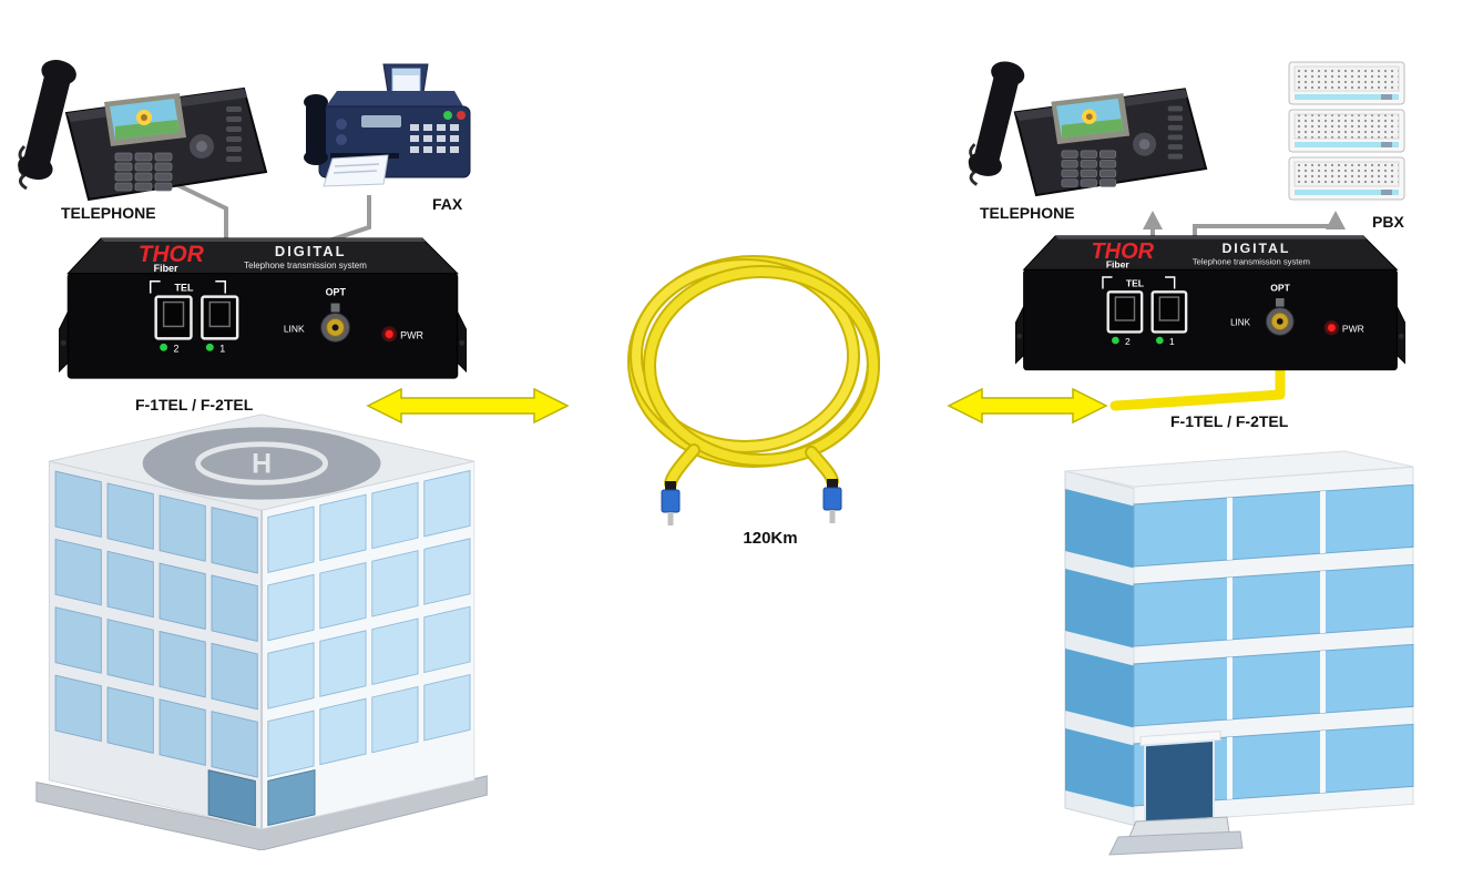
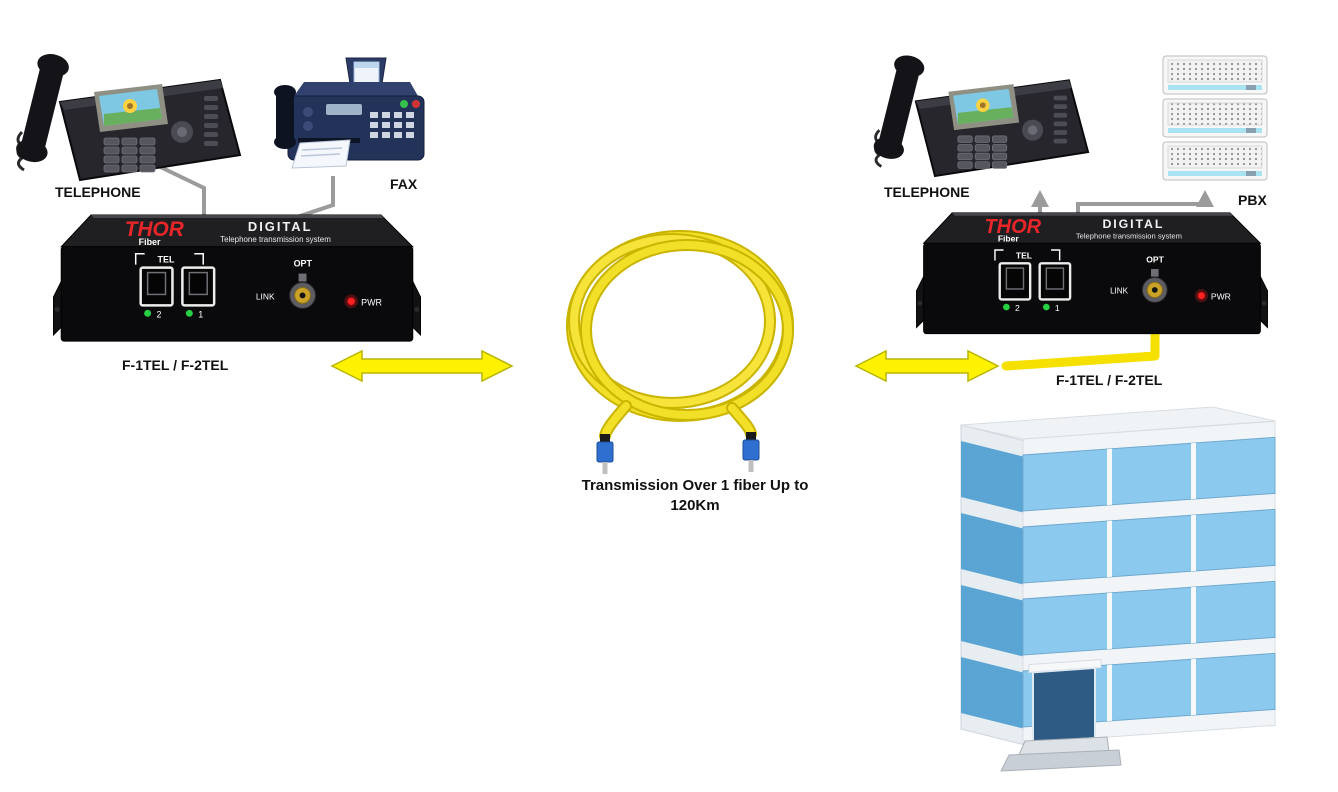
- H
  TELEPHONE
  FAX
  THOR
  Fiber
  DIGITAL
  Telephone transmission system
  TEL
  2
  1
  OPT
  LINK
  PWR
  F-1TEL / F-2TEL
+ Transmission Over 1 fiber Up to
  120Km
  TELEPHONE
  PBX
  THOR
  Fiber
  DIGITAL
  Telephone transmission system
  TEL
  2
  1
  OPT
  LINK
  PWR
  F-1TEL / F-2TEL
